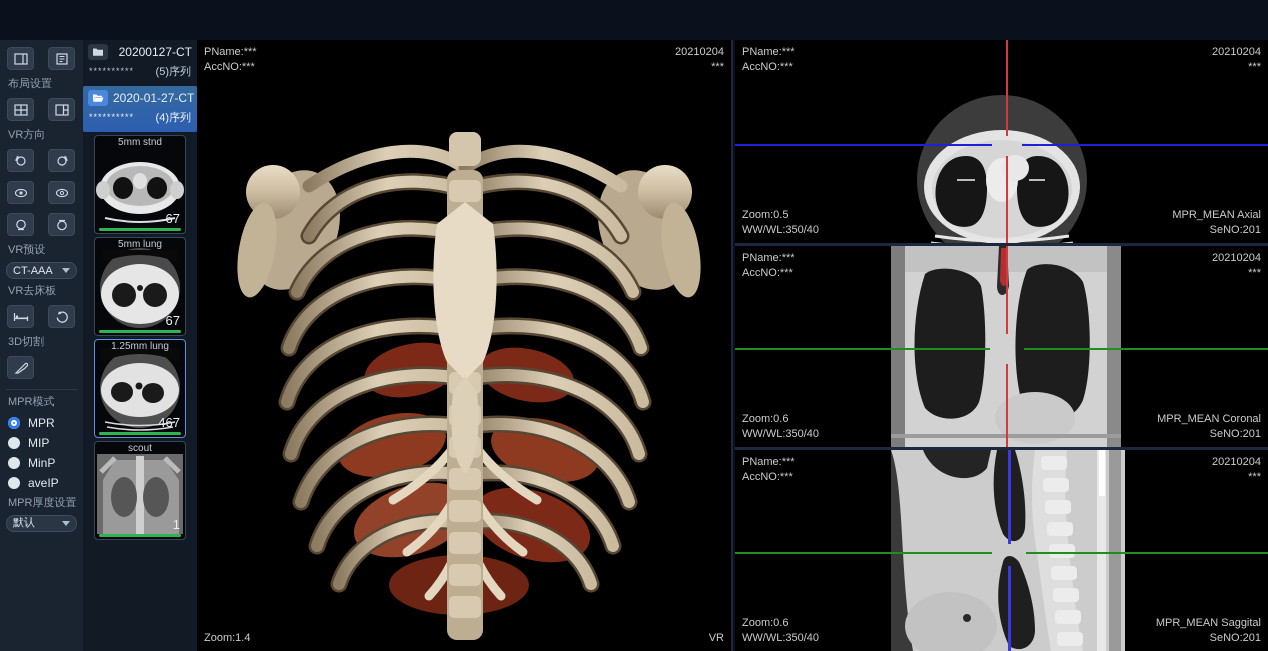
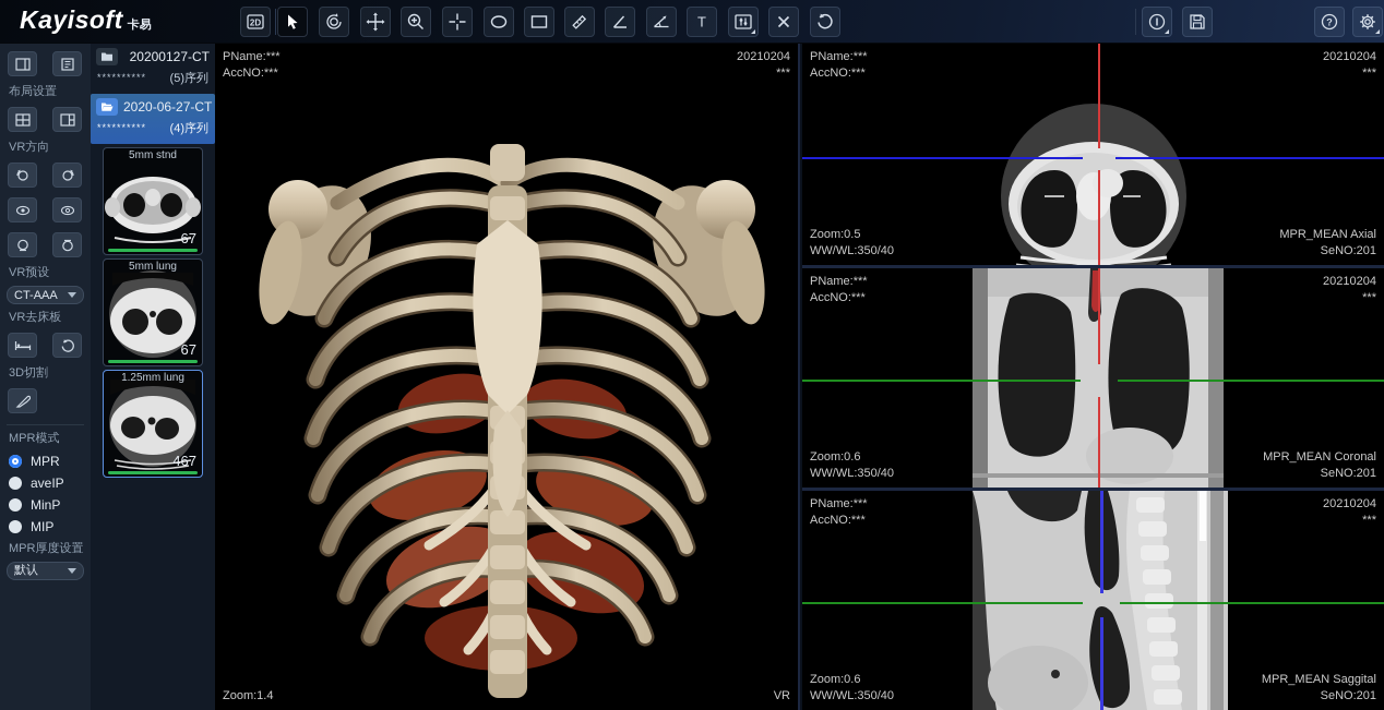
+ Kayisoft
+ 卡易
+ ?
  布局设置
  VR方向
  VR预设
  CT-AAA
  VR去床板
  3D切割
  MPR模式
  MPR
- MIP
+ aveIP
  MinP
- aveIP
+ MIP
  MPR厚度设置
  默认
  20200127-CT
  **********
  (5)序列
- 2020-01-27-CT
+ 2020-06-27-CT
  **********
  (4)序列
  5mm stnd
  67
  5mm lung
  67
  1.25mm lung
  467
- scout
- 1
  PName:***
  AccNO:***
  20210204
  ***
  Zoom:1.4
  VR
  PName:***
  AccNO:***
  20210204
  ***
  Zoom:0.5
  WW/WL:350/40
  MPR_MEAN Axial
  SeNO:201
  PName:***
  AccNO:***
  20210204
  ***
  Zoom:0.6
  WW/WL:350/40
  MPR_MEAN Coronal
  SeNO:201
  PName:***
  AccNO:***
  20210204
  ***
  Zoom:0.6
  WW/WL:350/40
  MPR_MEAN Saggital
  SeNO:201
